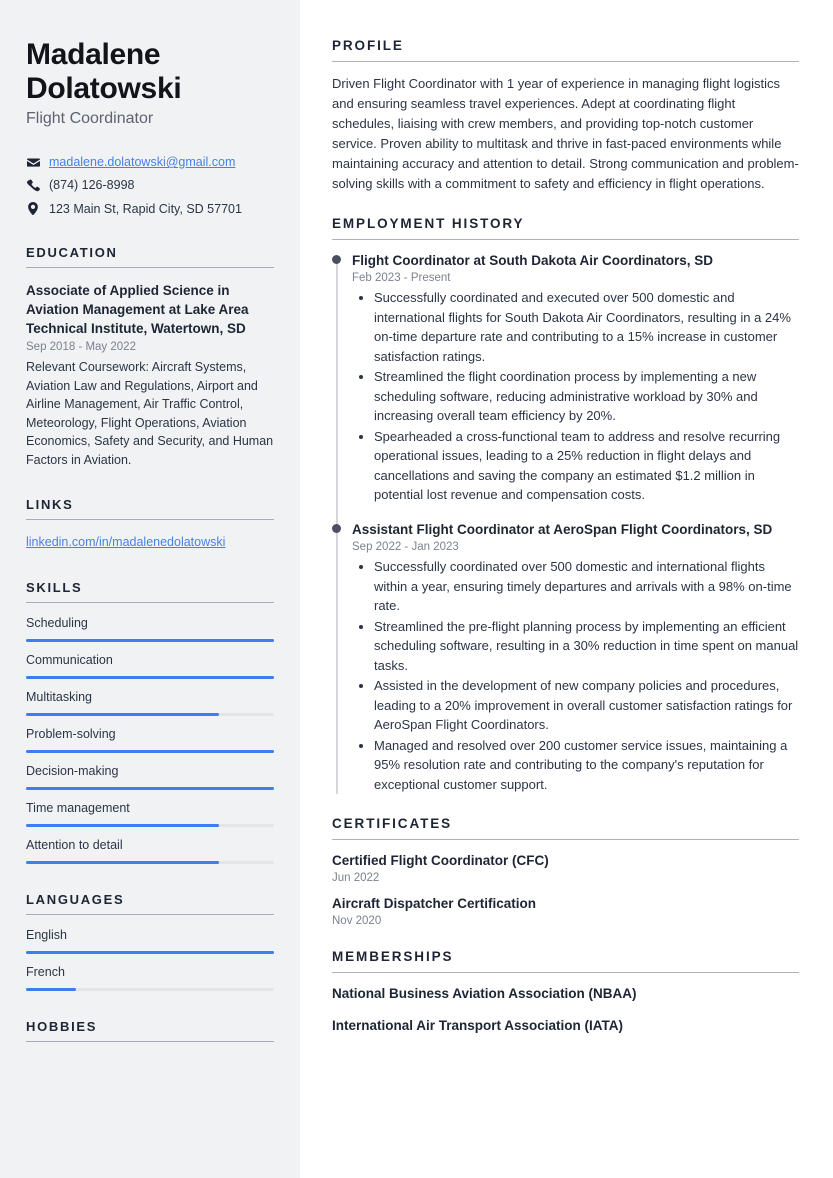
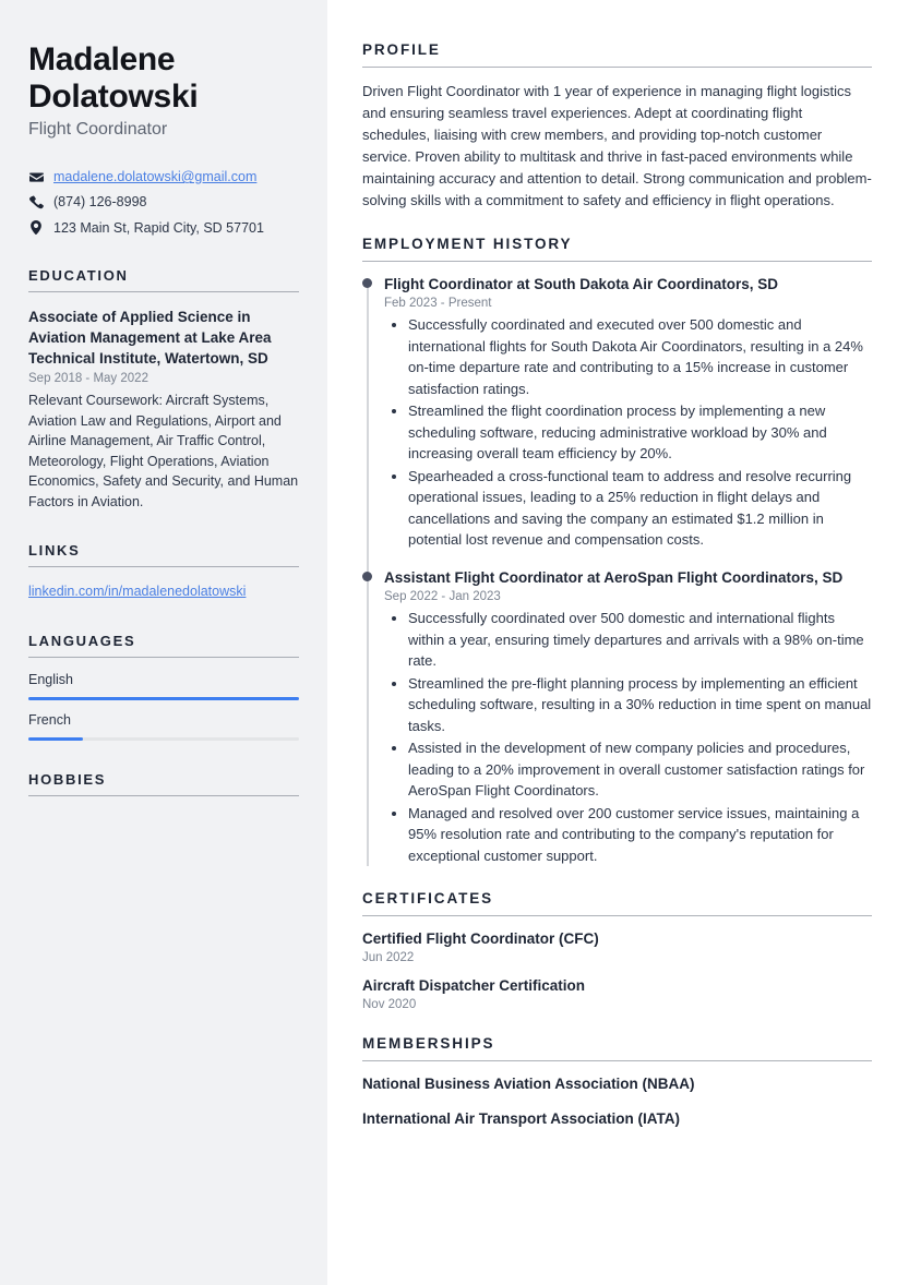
  Madalene Dolatowski
  Flight Coordinator
  madalene.dolatowski@gmail.com
  (874) 126-8998
  123 Main St, Rapid City, SD 57701
  EDUCATION
  Associate of Applied Science in Aviation Management at Lake Area Technical Institute, Watertown, SD
  Sep 2018 - May 2022
  Relevant Coursework: Aircraft Systems, Aviation Law and Regulations, Airport and Airline Management, Air Traffic Control, Meteorology, Flight Operations, Aviation Economics, Safety and Security, and Human Factors in Aviation.
  LINKS
  linkedin.com/in/madalenedolatowski
- SKILLS
- Scheduling
- Communication
- Multitasking
- Problem-solving
- Decision-making
- Time management
- Attention to detail
  LANGUAGES
  English
  French
  HOBBIES
  PROFILE
  Driven Flight Coordinator with 1 year of experience in managing flight logistics and ensuring seamless travel experiences. Adept at coordinating flight schedules, liaising with crew members, and providing top-notch customer service. Proven ability to multitask and thrive in fast-paced environments while maintaining accuracy and attention to detail. Strong communication and problem-solving skills with a commitment to safety and efficiency in flight operations.
  EMPLOYMENT HISTORY
  Flight Coordinator at South Dakota Air Coordinators, SD
  Feb 2023 - Present
  Successfully coordinated and executed over 500 domestic and international flights for South Dakota Air Coordinators, resulting in a 24% on-time departure rate and contributing to a 15% increase in customer satisfaction ratings.
  Streamlined the flight coordination process by implementing a new scheduling software, reducing administrative workload by 30% and increasing overall team efficiency by 20%.
  Spearheaded a cross-functional team to address and resolve recurring operational issues, leading to a 25% reduction in flight delays and cancellations and saving the company an estimated $1.2 million in potential lost revenue and compensation costs.
  Assistant Flight Coordinator at AeroSpan Flight Coordinators, SD
  Sep 2022 - Jan 2023
  Successfully coordinated over 500 domestic and international flights within a year, ensuring timely departures and arrivals with a 98% on-time rate.
  Streamlined the pre-flight planning process by implementing an efficient scheduling software, resulting in a 30% reduction in time spent on manual tasks.
  Assisted in the development of new company policies and procedures, leading to a 20% improvement in overall customer satisfaction ratings for AeroSpan Flight Coordinators.
  Managed and resolved over 200 customer service issues, maintaining a 95% resolution rate and contributing to the company's reputation for exceptional customer support.
  CERTIFICATES
  Certified Flight Coordinator (CFC)
  Jun 2022
  Aircraft Dispatcher Certification
  Nov 2020
  MEMBERSHIPS
  National Business Aviation Association (NBAA)
  International Air Transport Association (IATA)
